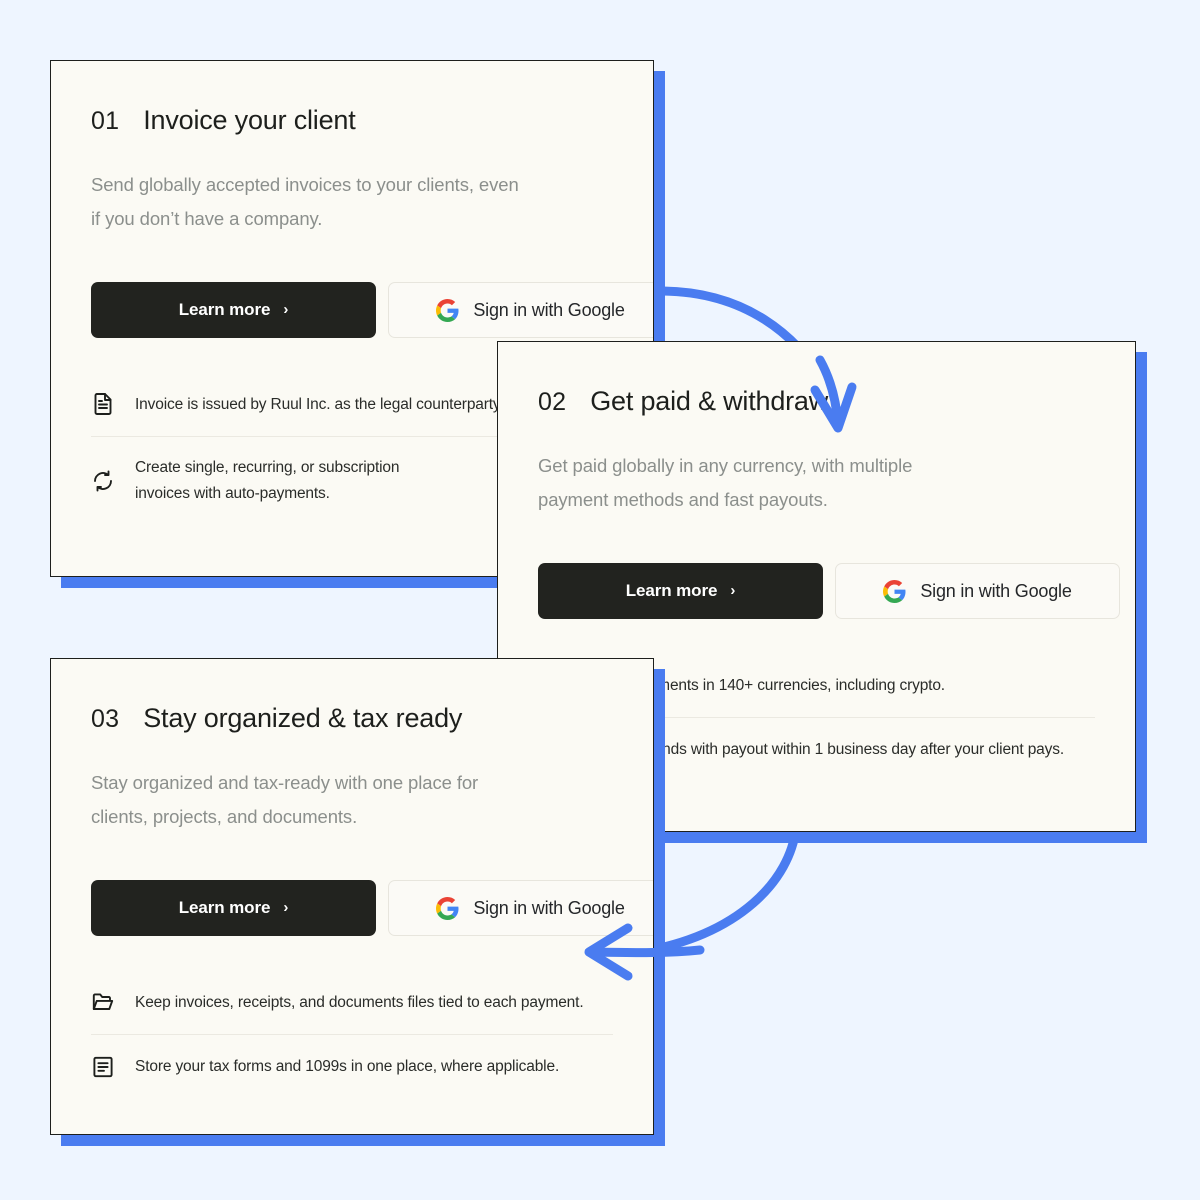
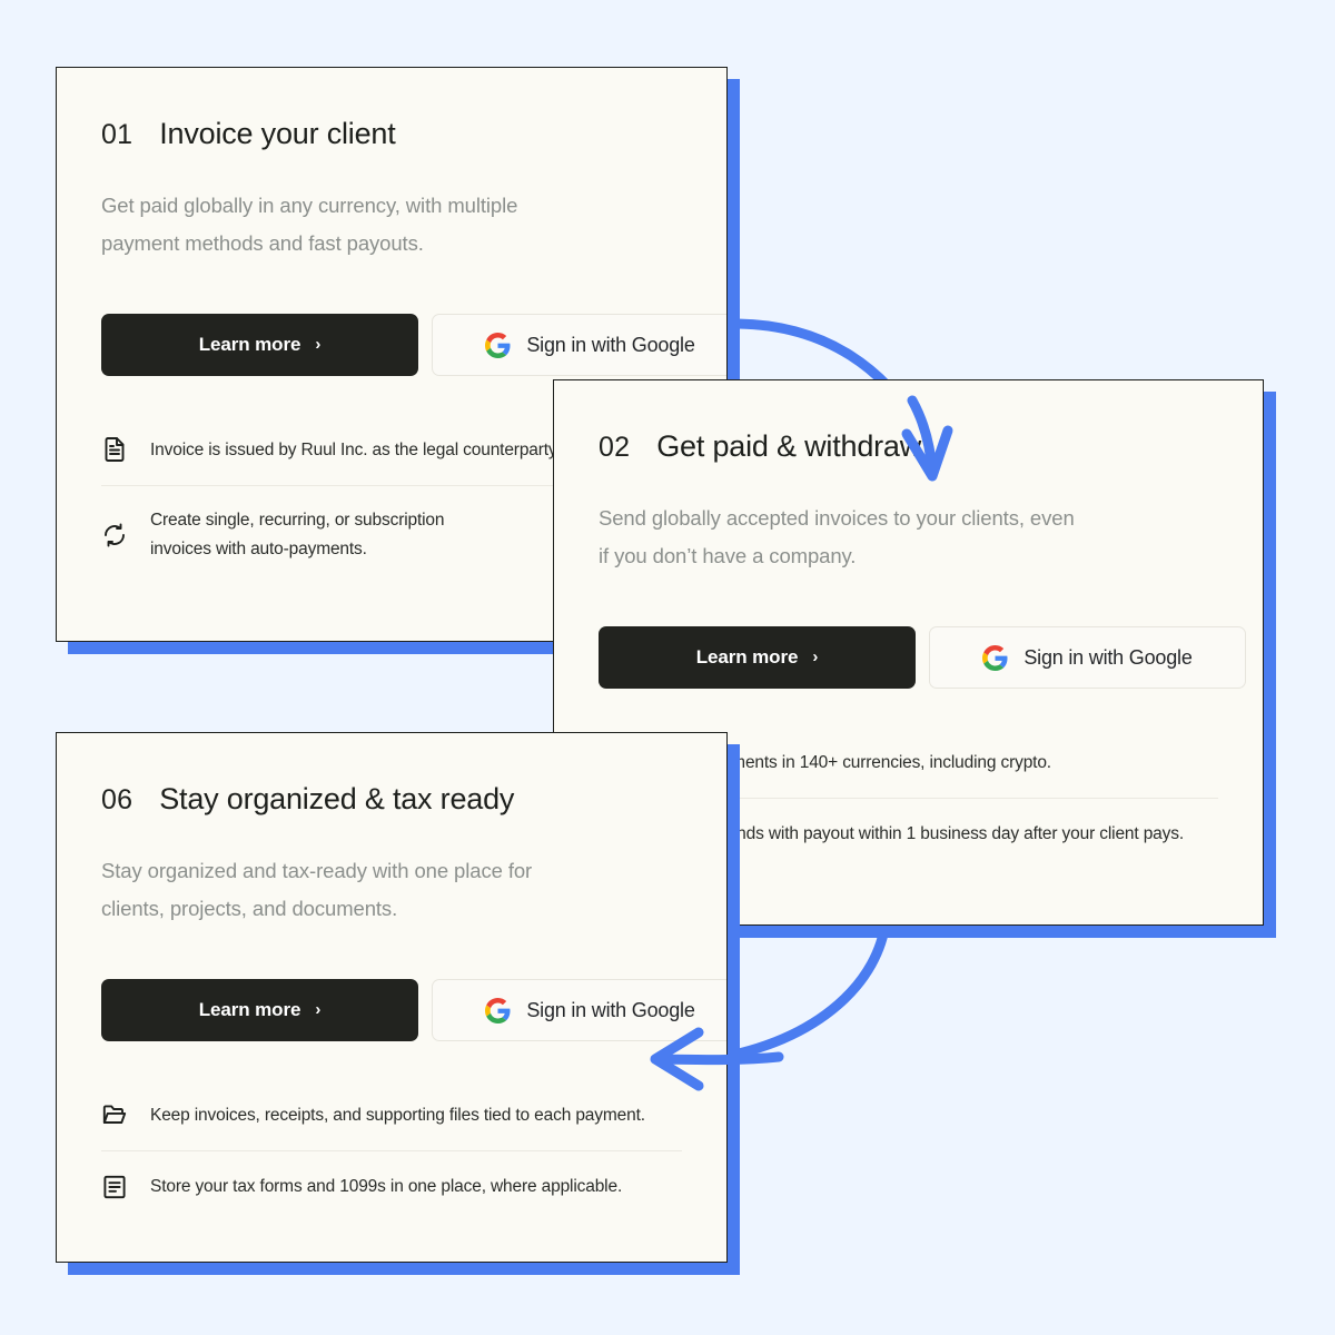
  01
  Invoice your client
- Send globally accepted invoices to your clients, even if you don’t have a company.
+ Get paid globally in any currency, with multiple payment methods and fast payouts.
  Learn more
  ›
  Sign in with Google
  Invoice is issued by Ruul Inc. as the legal counterpart
  Create single, recurring, or subscription
  invoices with auto-payments.
  02
  Get paid & withdra
- Get paid globally in any currency, with multiple payment methods and fast payouts.
+ Send globally accepted invoices to your clients, even if you don’t have a company.
  Learn more
  ›
  Sign in with Google
  ents in 140+ currencies, including crypto.
  nds with payout within 1 business day after your client pays.
- 03
+ 06
  Stay organized & tax ready
  Stay organized and tax-ready with one place for clients, projects, and documents.
  Learn more
  ›
  Sign in with Google
- Keep invoices, receipts, and documents files tied to each payment.
+ Keep invoices, receipts, and supporting files tied to each payment.
  Store your tax forms and 1099s in one place, where applicable.
